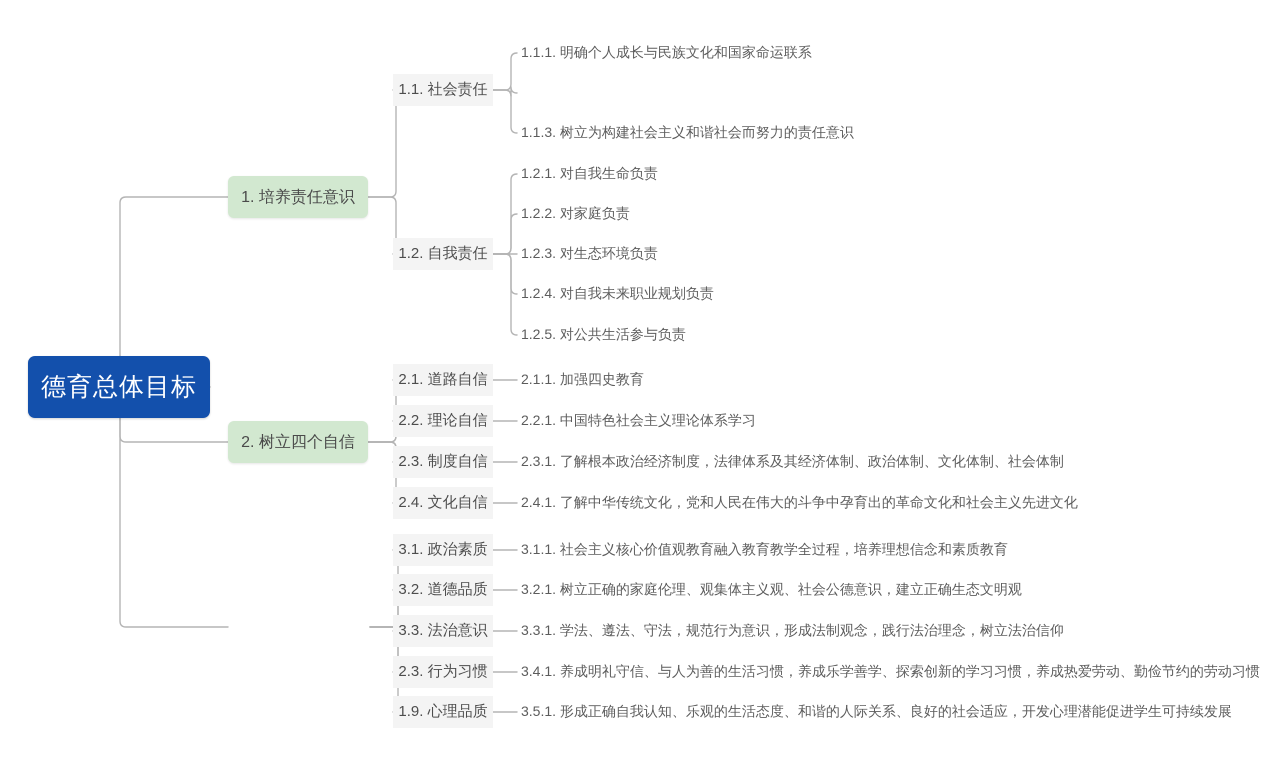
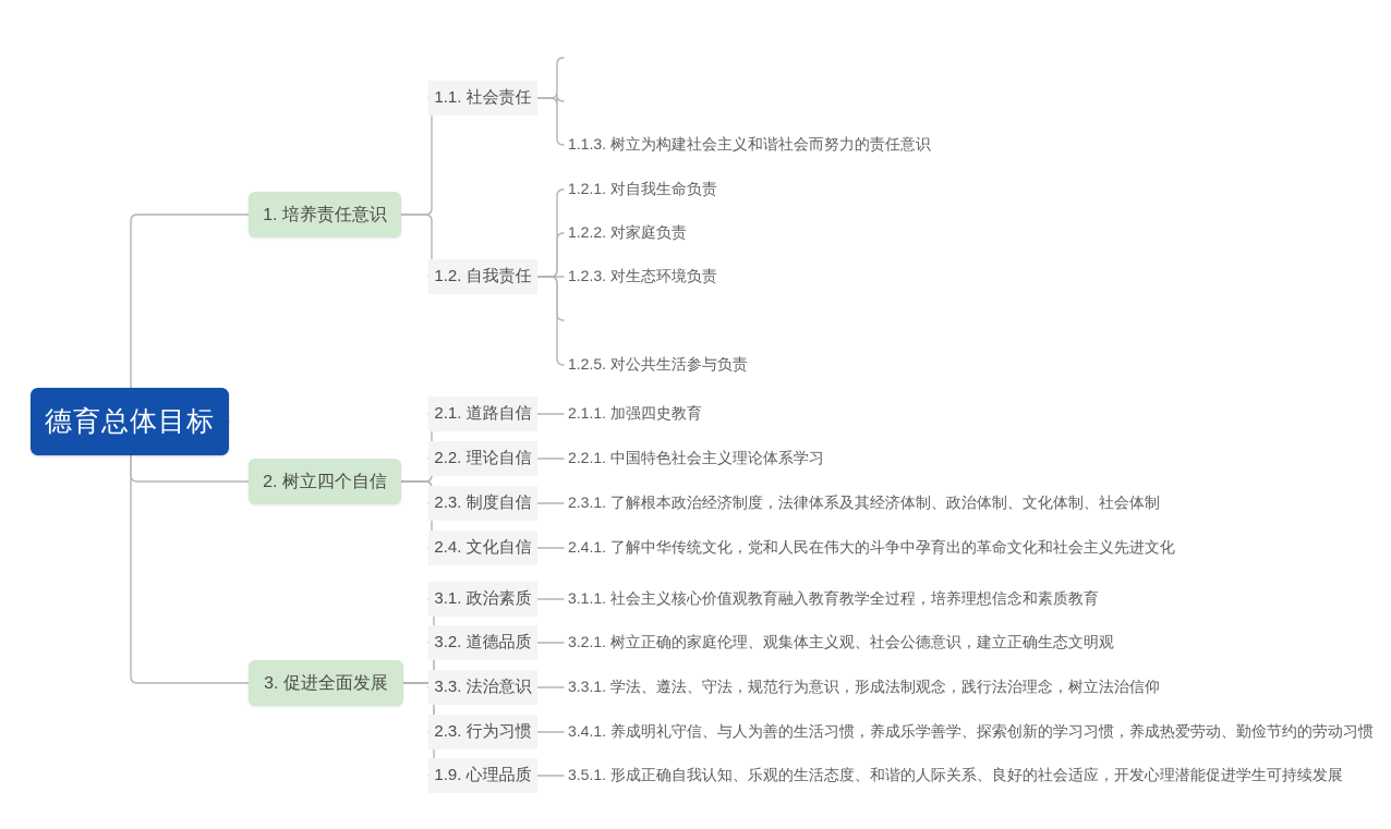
  德育总体目标
  1. 培养责任意识
  1.1. 社会责任
- 1.1.1. 明确个人成长与民族文化和国家命运联系
  1.1.3. 树立为构建社会主义和谐社会而努力的责任意识
  1.2. 自我责任
  1.2.1. 对自我生命负责
  1.2.2. 对家庭负责
  1.2.3. 对生态环境负责
- 1.2.4. 对自我未来职业规划负责
  1.2.5. 对公共生活参与负责
  2. 树立四个自信
  2.1. 道路自信
  2.1.1. 加强四史教育
  2.2. 理论自信
  2.2.1. 中国特色社会主义理论体系学习
  2.3. 制度自信
  2.3.1. 了解根本政治经济制度，法律体系及其经济体制、政治体制、文化体制、社会体制
  2.4. 文化自信
  2.4.1. 了解中华传统文化，党和人民在伟大的斗争中孕育出的革命文化和社会主义先进文化
+ 3. 促进全面发展
  3.1. 政治素质
  3.1.1. 社会主义核心价值观教育融入教育教学全过程，培养理想信念和素质教育
  3.2. 道德品质
  3.2.1. 树立正确的家庭伦理、观集体主义观、社会公德意识，建立正确生态文明观
  3.3. 法治意识
  3.3.1. 学法、遵法、守法，规范行为意识，形成法制观念，践行法治理念，树立法治信仰
  2.3. 行为习惯
  3.4.1. 养成明礼守信、与人为善的生活习惯，养成乐学善学、探索创新的学习习惯，养成热爱劳动、勤俭节约的劳动习惯
  1.9. 心理品质
  3.5.1. 形成正确自我认知、乐观的生活态度、和谐的人际关系、良好的社会适应，开发心理潜能促进学生可持续发展
